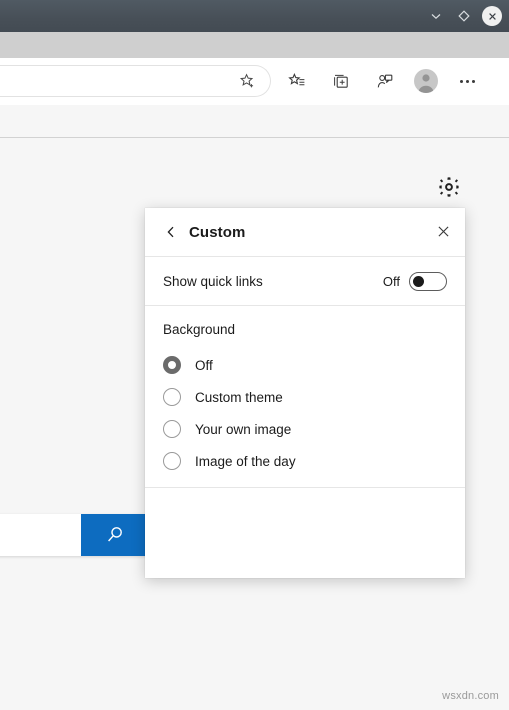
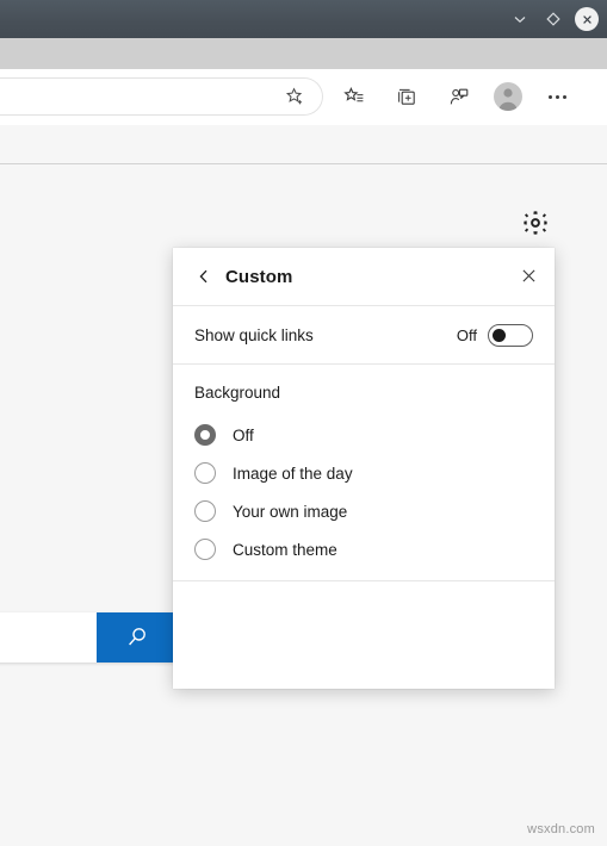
  Custom
  Show quick links
  Off
  Background
  Off
- Custom theme
+ Image of the day
  Your own image
- Image of the day
+ Custom theme
  wsxdn.com
